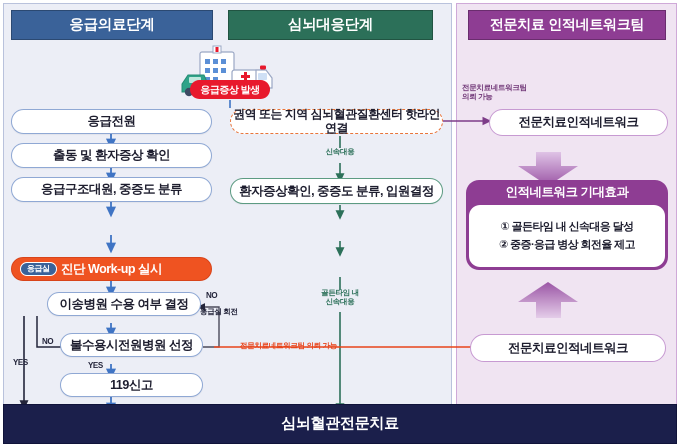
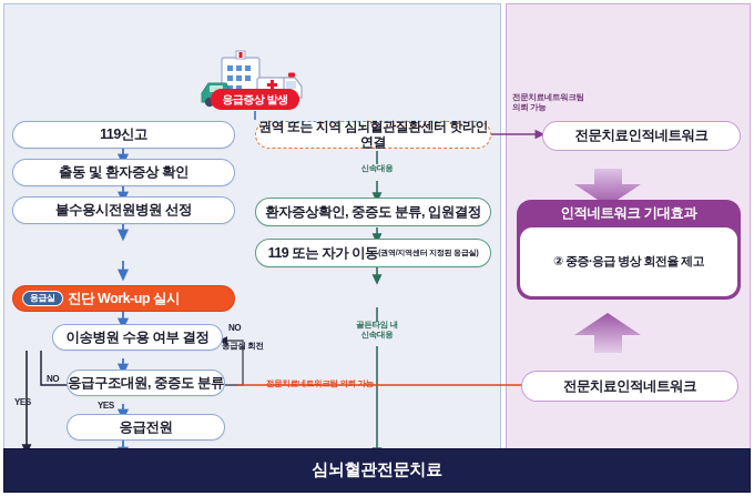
- 응급의료단계
- 심뇌대응단계
- 전문치료 인적네트워크팀
  응급증상 발생
- 응급전원
+ 119신고
  출동 및 환자증상 확인
- 응급구조대원, 중증도 분류
+ 불수용시전원병원 선정
  응급실
  진단 Work-up 실시
  이송병원 수용 여부 결정
- 불수용시전원병원 선정
+ 응급구조대원, 중증도 분류
- 119신고
+ 응급전원
  권역 또는 지역 심뇌혈관질환센터 핫라인 연결
  환자증상확인, 중증도 분류, 입원결정
+ 119 또는 자가 이동
+ (권역/지역센터 지정된 응급실)
  전문치료네트워크팀
  의뢰 가능
  전문치료인적네트워크
  인적네트워크 기대효과
- ① 골든타임 내 신속대응 달성
  ② 중증·응급 병상 회전율 제고
  전문치료인적네트워크
  신속대응
  골든타임 내
  신속대응
  전문치료네트워크팀 의뢰 가능
  NO
  응급실 회전
  NO
  YES
  YES
  심뇌혈관전문치료
